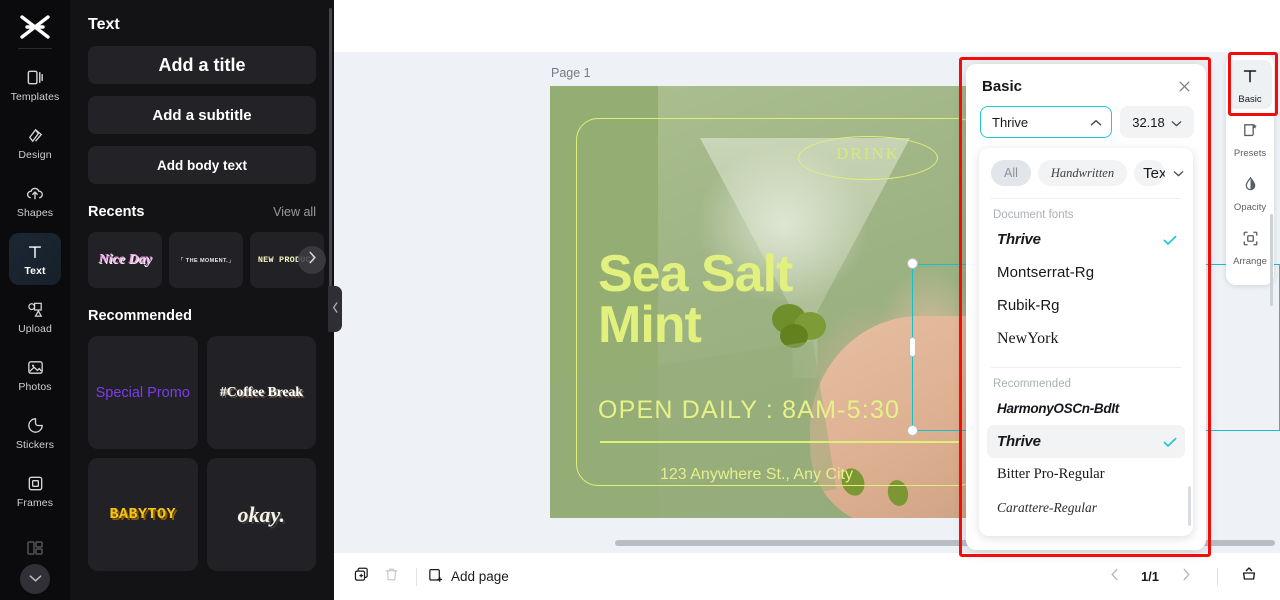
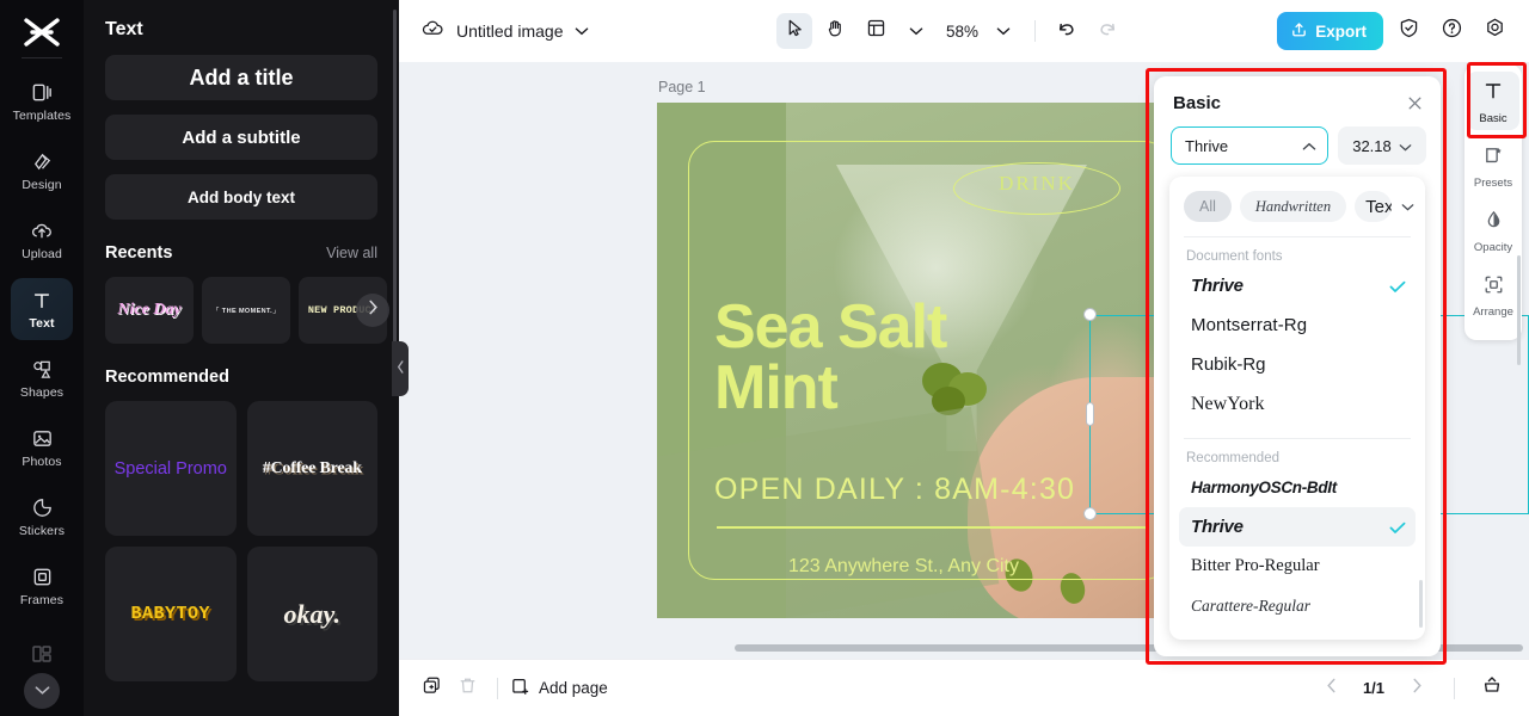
  Templates
  Design
- Shapes
+ Upload
  Text
- Upload
+ Shapes
  Photos
  Stickers
  Frames
  Text
  Add a title
  Add a subtitle
  Add body text
  Recents
  View all
  Nice Day
  NEW PRODUCT
  Recommended
  Special Promo
  #Coffee Break
  BABYTOY
  okay.
+ Untitled image
+ 58%
+ Export
  Page 1
  DRINK
  Sea Salt
  Mint
- OPEN DAILY : 8AM-5:30
+ OPEN DAILY : 8AM-4:30
  123 Anywhere St., Any City
  Add page
  1/1
  Basic
  Presets
  Opacity
  Arrange
  Basic
  Thrive
  32.18
  All
  Handwritten
  Tex
  Document fonts
  Thrive
  Montserrat-Rg
  Rubik-Rg
  NewYork
  Recommended
  HarmonyOSCn-BdIt
  Thrive
  Bitter Pro-Regular
  Carattere-Regular
